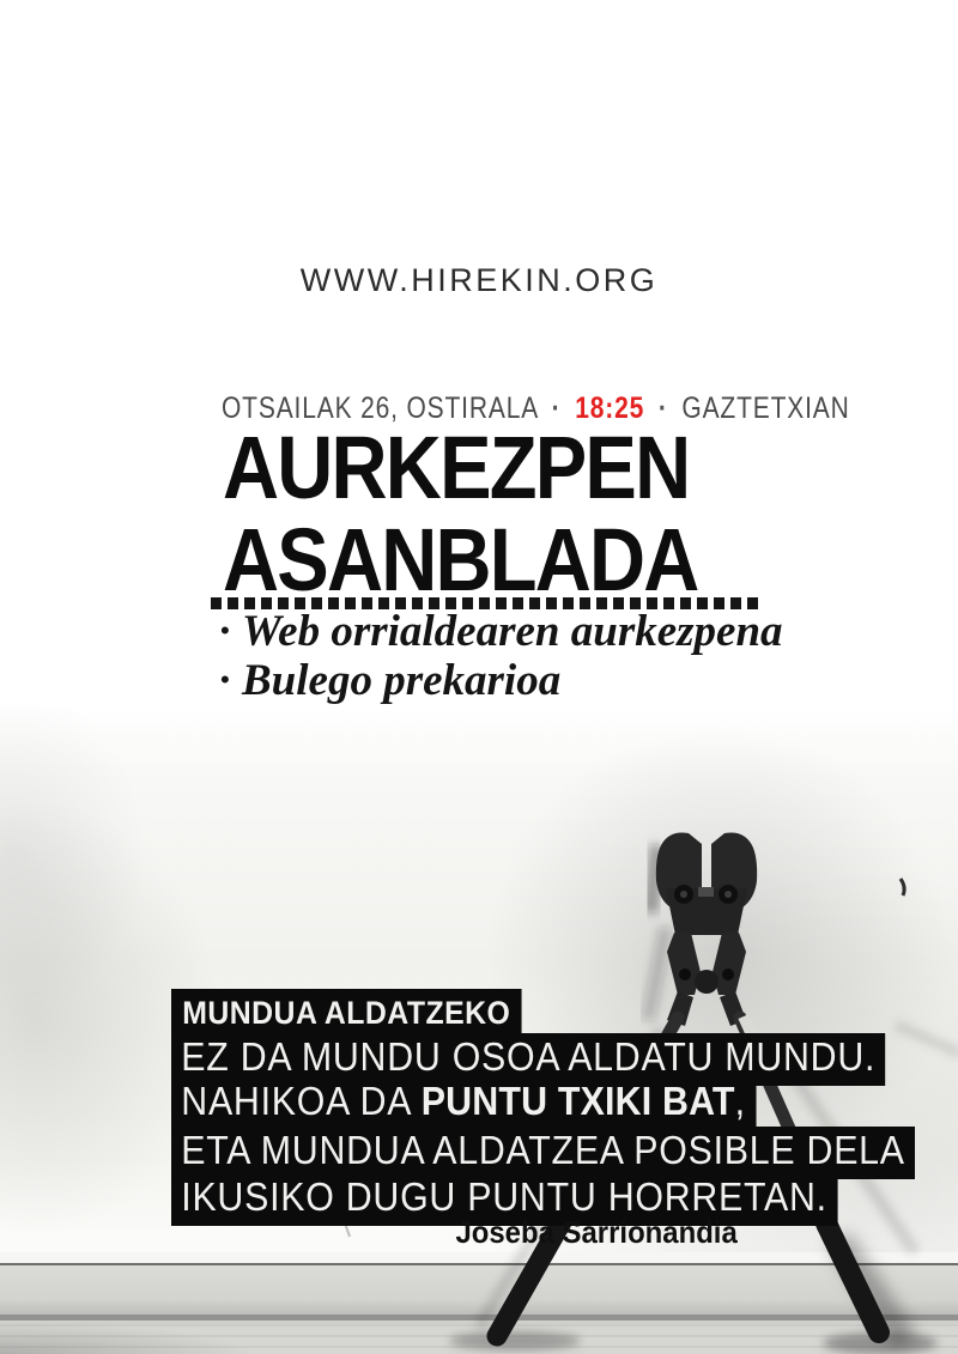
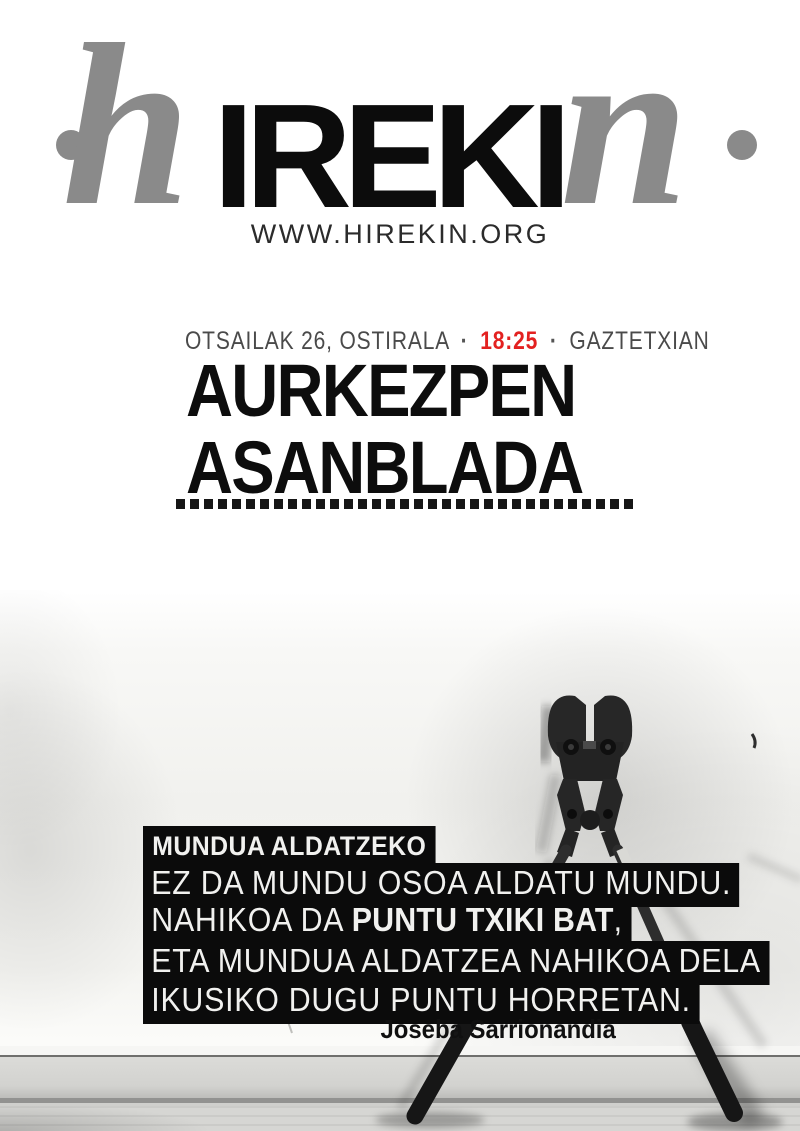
+ h
+ IREKI
+ n
  WWW.HIREKIN.ORG
  OTSAILAK 26, OSTIRALA · 18:25 · GAZTETXIAN
  AURKEZPEN
  ASANBLADA
- · Web orrialdearen aurkezpena
- · Bulego prekarioa
  MUNDUA ALDATZEKO
  EZ DA MUNDU OSOA ALDATU MUNDU.
  NAHIKOA DA PUNTU TXIKI BAT,
- ETA MUNDUA ALDATZEA POSIBLE DELA
+ ETA MUNDUA ALDATZEA NAHIKOA DELA
  IKUSIKO DUGU PUNTU HORRETAN.
  Joseba Sarrionandia
